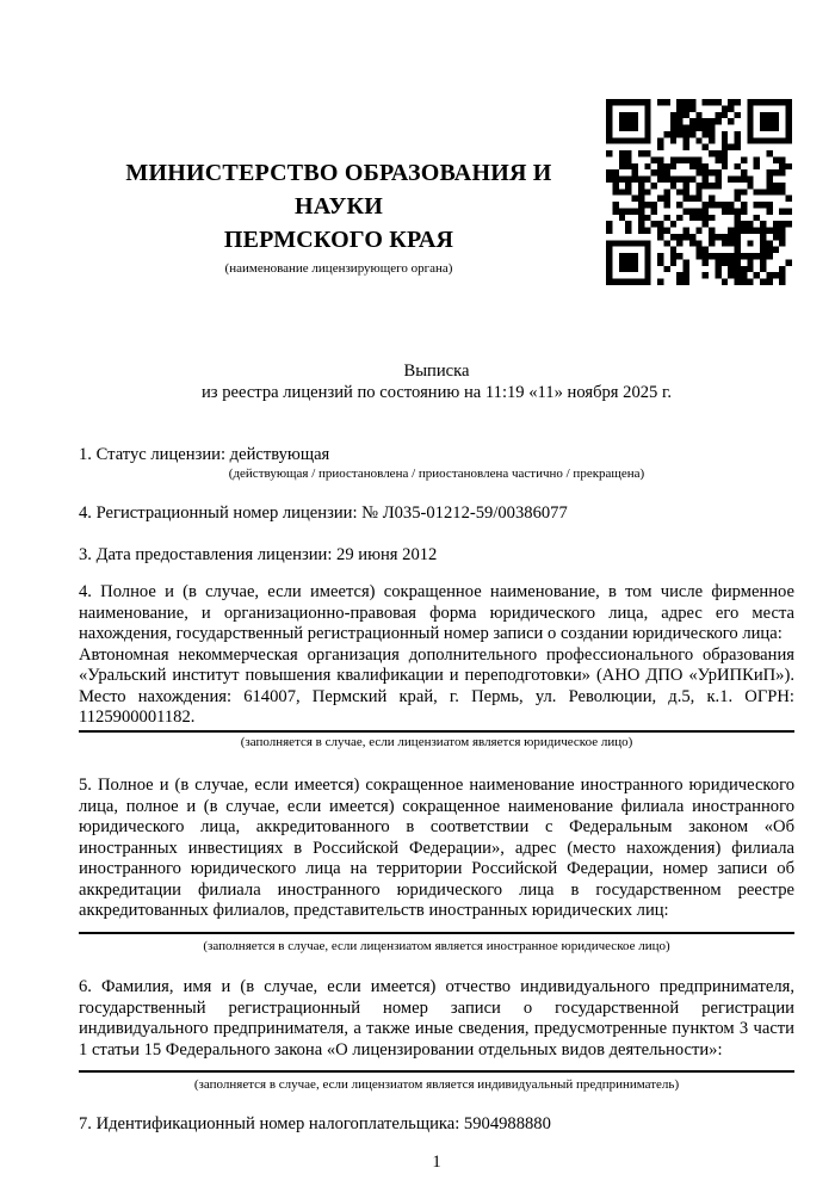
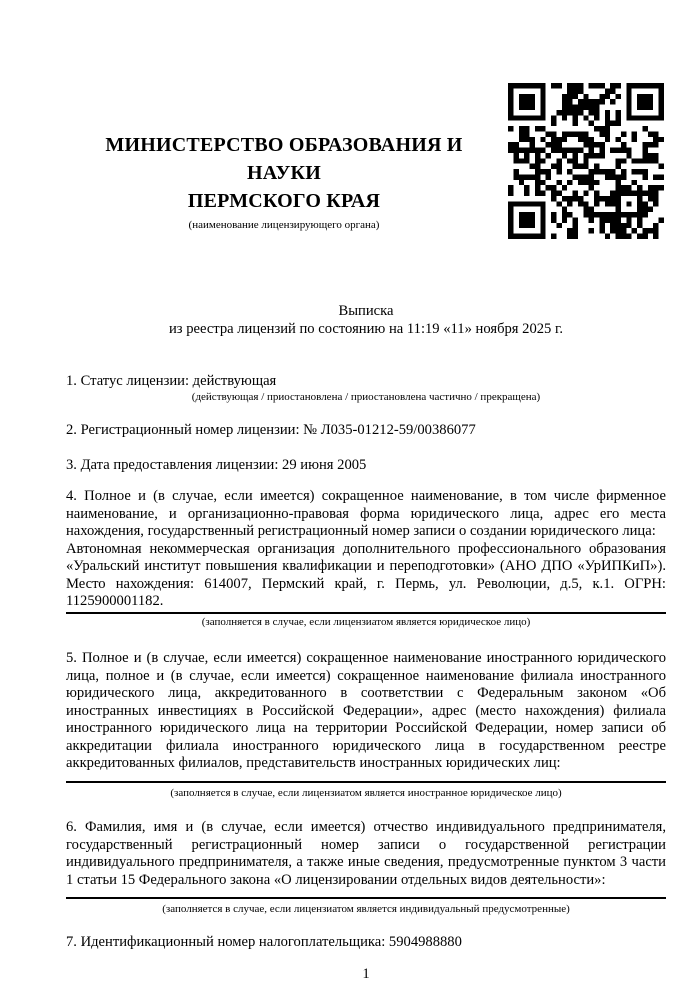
  МИНИСТЕРСТВО ОБРАЗОВАНИЯ И НАУКИ
  ПЕРМСКОГО КРАЯ
  (наименование лицензирующего органа)
  Выписка
  из реестра лицензий по состоянию на 11:19 «11» ноября 2025 г.
  1. Статус лицензии: действующая
  (действующая / приостановлена / приостановлена частично / прекращена)
- 4. Регистрационный номер лицензии: № Л035-01212-59/00386077
+ 2. Регистрационный номер лицензии: № Л035-01212-59/00386077
- 3. Дата предоставления лицензии: 29 июня 2012
+ 3. Дата предоставления лицензии: 29 июня 2005
  4. Полное и (в случае, если имеется) сокращенное наименование, в том числе фирменное наименование, и организационно-правовая форма юридического лица, адрес его места нахождения, государственный регистрационный номер записи о создании юридического лица:
  Автономная некоммерческая организация дополнительного профессионального образования «Уральский институт повышения квалификации и переподготовки» (АНО ДПО «УрИПКиП»). Место нахождения: 614007, Пермский край, г. Пермь, ул. Революции, д.5, к.1. ОГРН: 1125900001182.
  (заполняется в случае, если лицензиатом является юридическое лицо)
  5. Полное и (в случае, если имеется) сокращенное наименование иностранного юридического лица, полное и (в случае, если имеется) сокращенное наименование филиала иностранного юридического лица, аккредитованного в соответствии с Федеральным законом «Об иностранных инвестициях в Российской Федерации», адрес (место нахождения) филиала иностранного юридического лица на территории Российской Федерации, номер записи об аккредитации филиала иностранного юридического лица в государственном реестре аккредитованных филиалов, представительств иностранных юридических лиц:
  (заполняется в случае, если лицензиатом является иностранное юридическое лицо)
  6. Фамилия, имя и (в случае, если имеется) отчество индивидуального предпринимателя, государственный регистрационный номер записи о государственной регистрации индивидуального предпринимателя, а также иные сведения, предусмотренные пунктом 3 части 1 статьи 15 Федерального закона «О лицензировании отдельных видов деятельности»:
- (заполняется в случае, если лицензиатом является индивидуальный предприниматель)
+ (заполняется в случае, если лицензиатом является индивидуальный предусмотренные)
  7. Идентификационный номер налогоплательщика: 5904988880
  1
